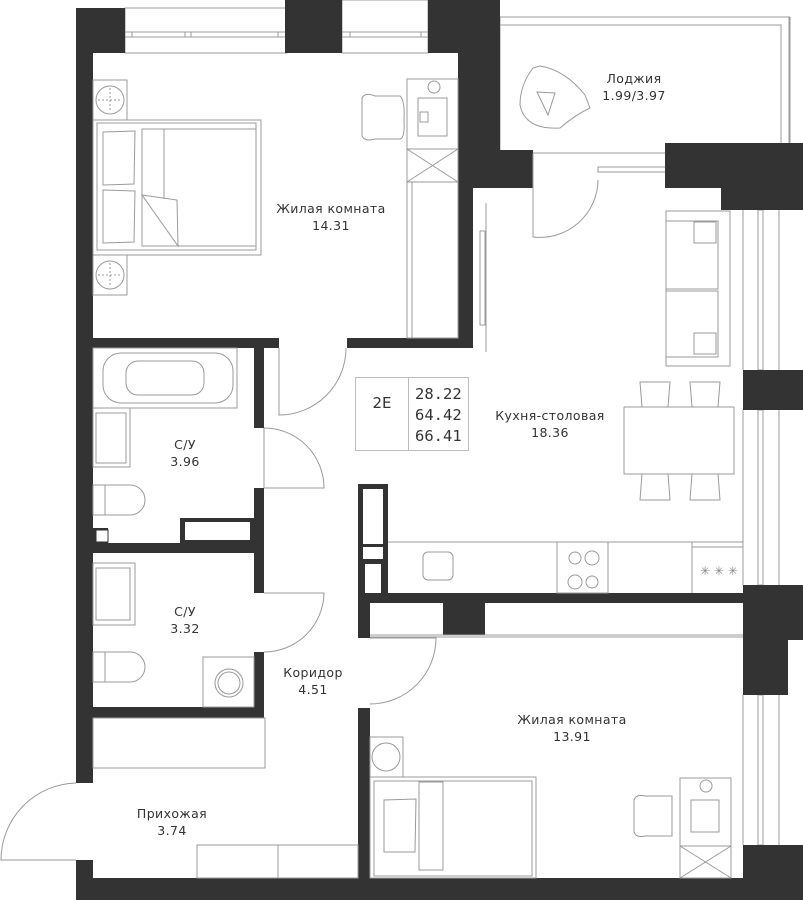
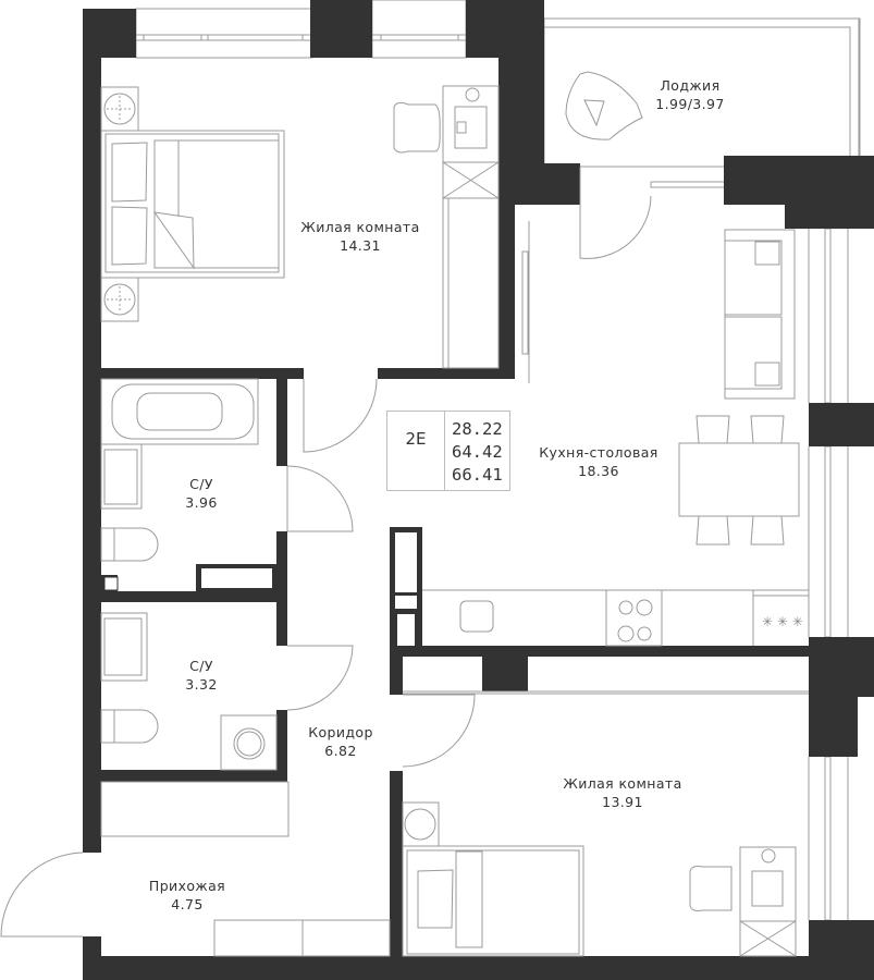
  ✳ ✳ ✳
  Жилая комната
  14.31
  Лоджия
  1.99/3.97
  Кухня-столовая
  18.36
  С/У
  3.96
  С/У
  3.32
  Коридор
- 4.51
+ 6.82
  Жилая комната
  13.91
  Прихожая
- 3.74
+ 4.75
  2E
  28.22
  64.42
  66.41
